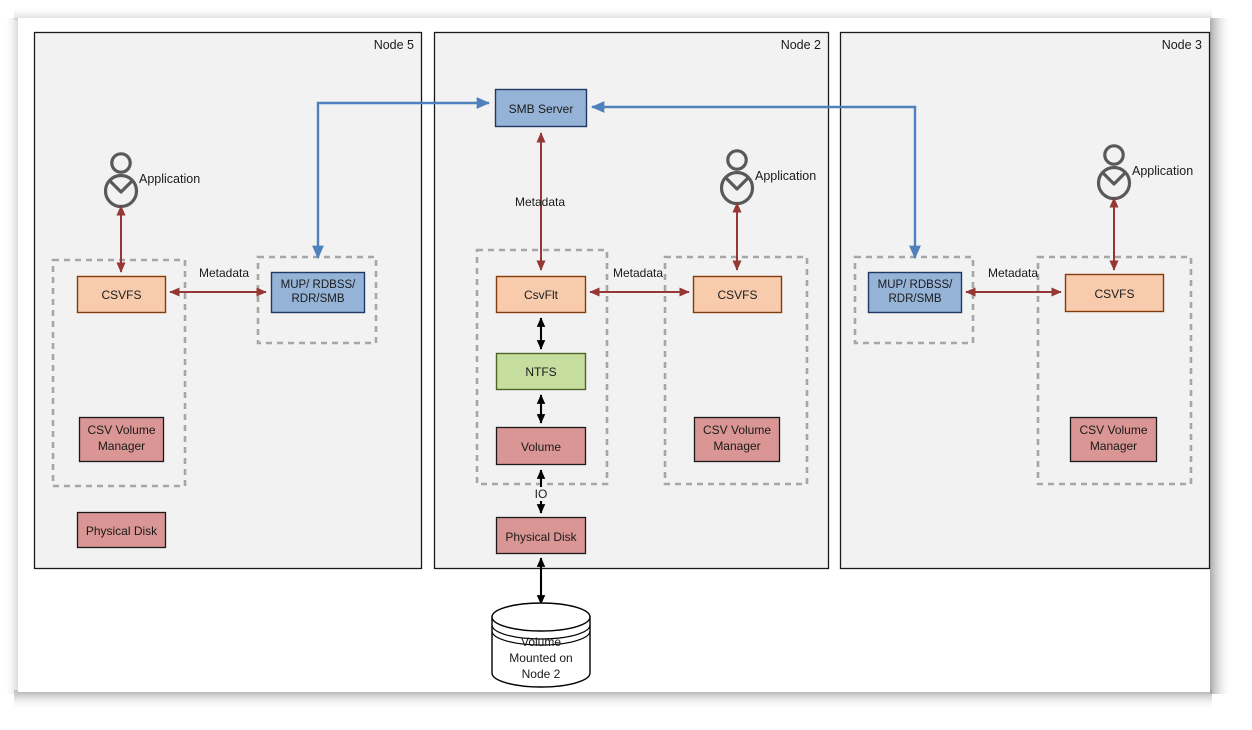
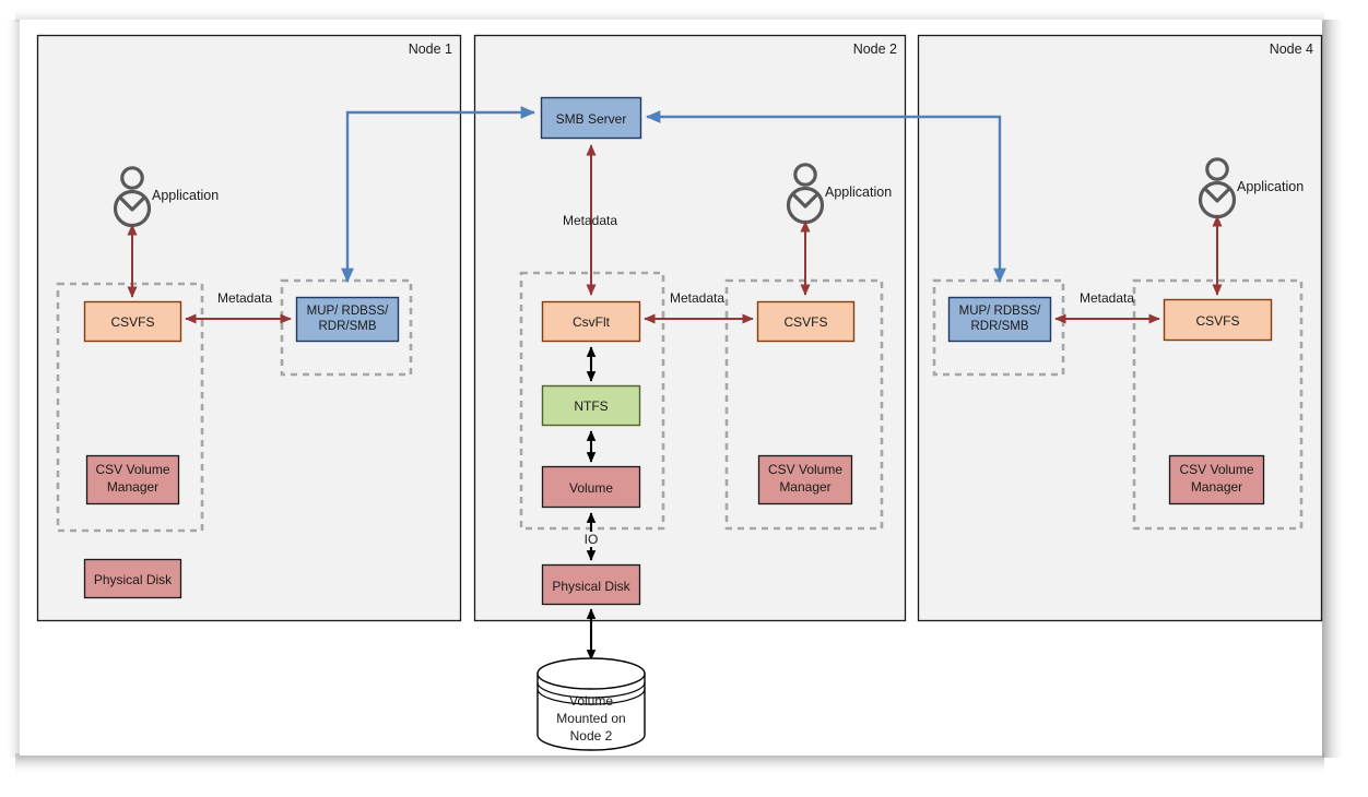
- Node 5
+ Node 1
  Application
  CSVFS
  CSV Volume
  Manager
  Physical Disk
  MUP/ RDBSS/
  RDR/SMB
  Metadata
  Node 2
  SMB Server
  Application
  Metadata
  CsvFlt
  NTFS
  Volume
  Physical Disk
  IO
  CSVFS
  CSV Volume
  Manager
  Metadata
- Node 3
+ Node 4
  Application
  MUP/ RDBSS/
  RDR/SMB
  CSVFS
  CSV Volume
  Manager
  Metadata
  Volume
  Mounted on
  Node 2
